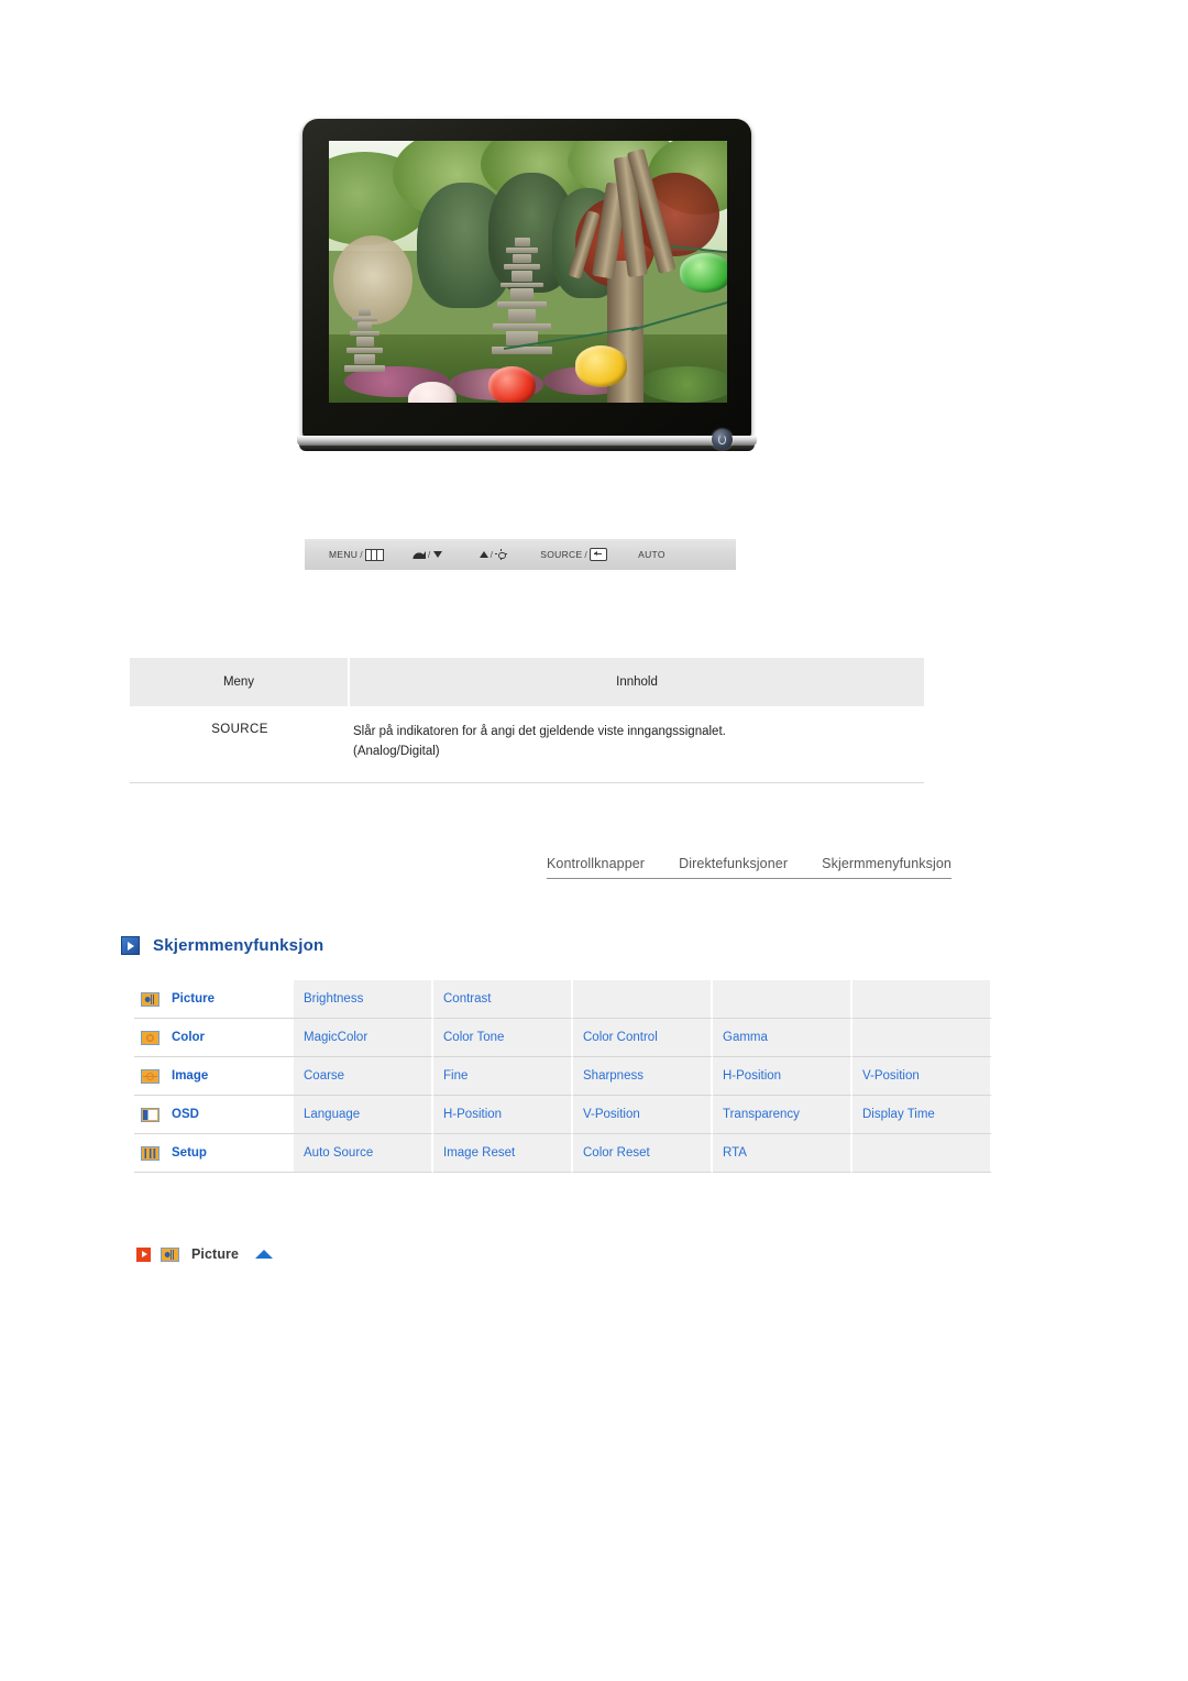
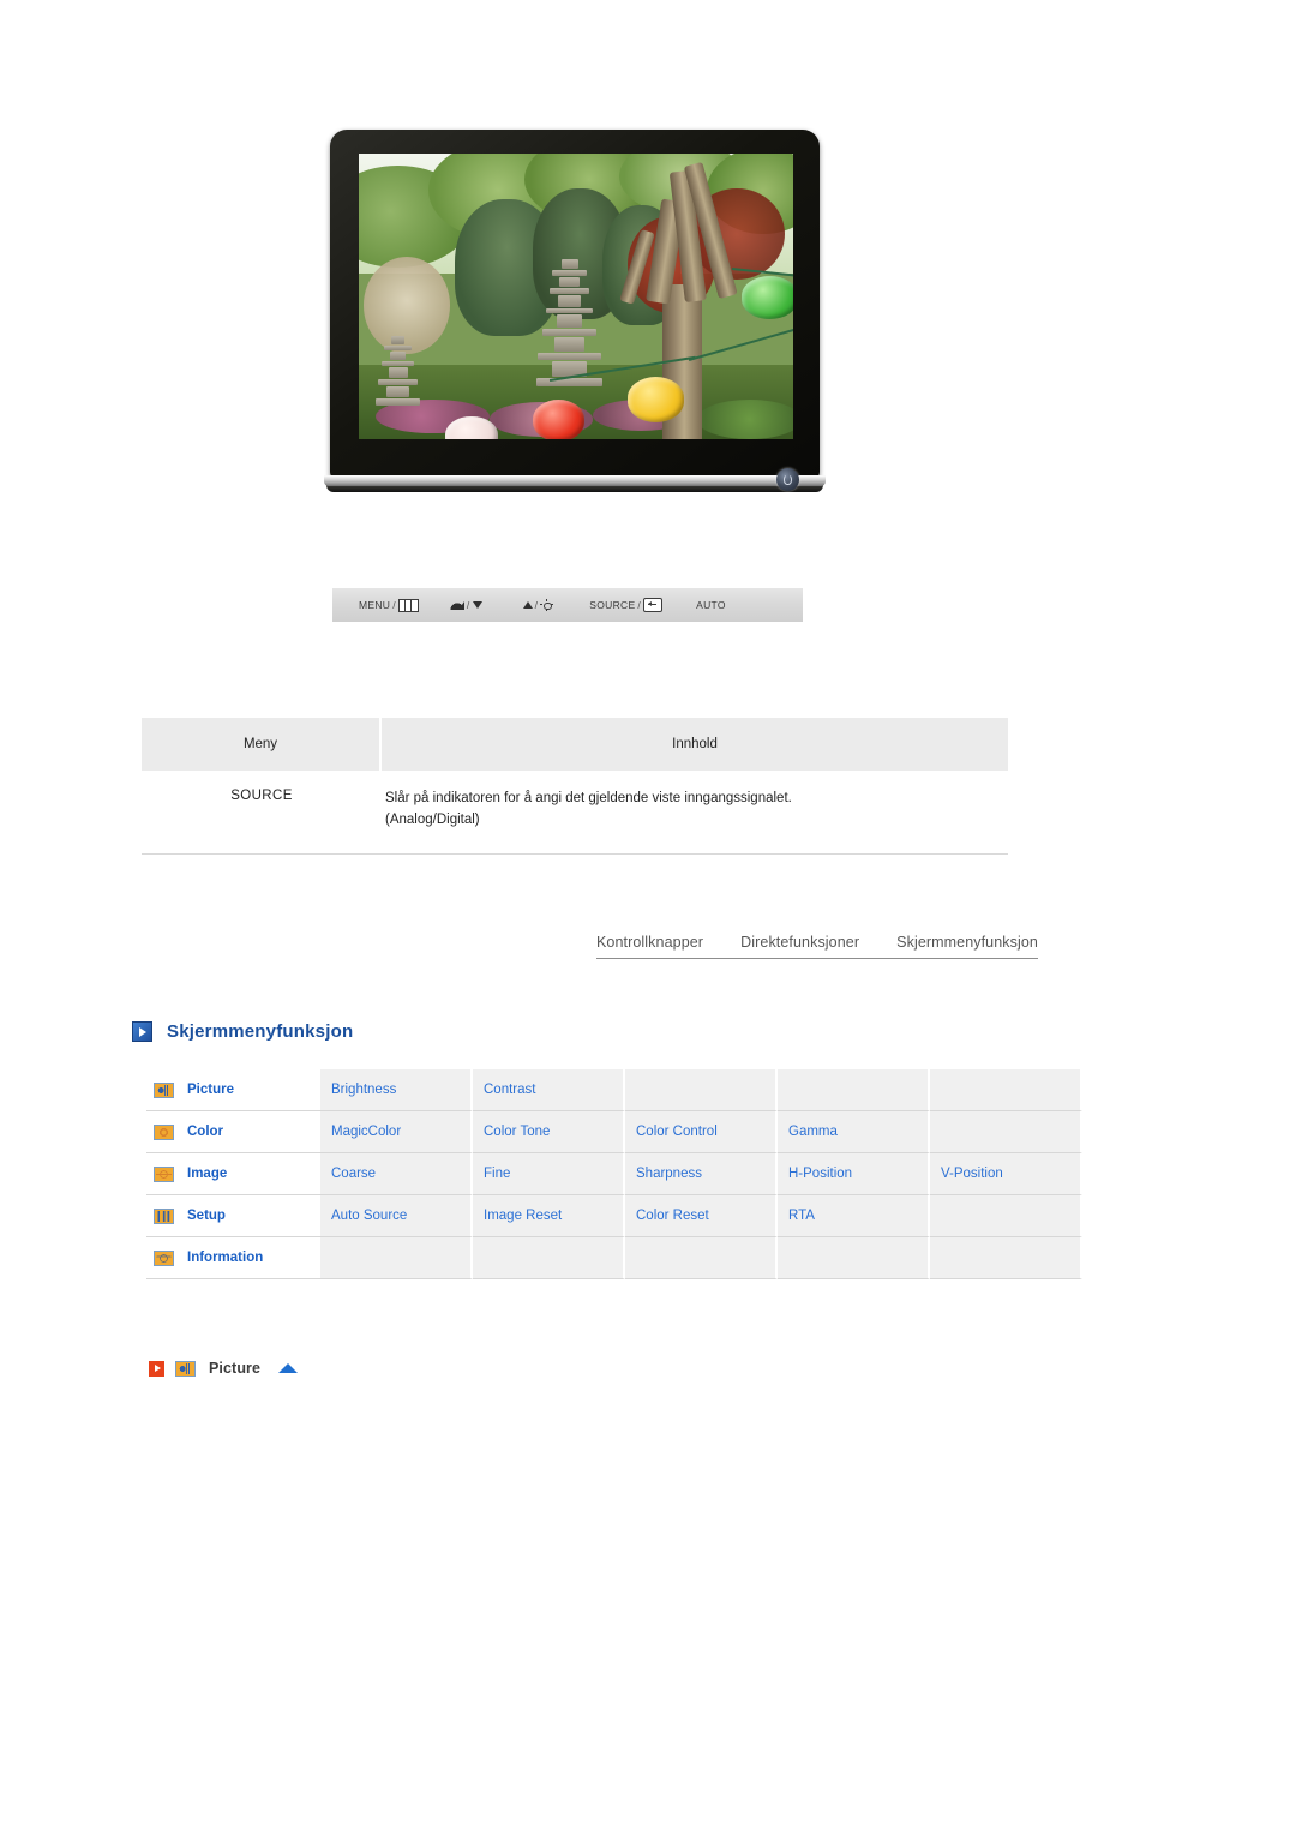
  MENU
  /
  /
  /
  SOURCE
  /
  AUTO
  Meny	Innhold
  SOURCE	Slår på indikatoren for å angi det gjeldende viste inngangssignalet. (Analog/Digital)
  Kontrollknapper
  Direktefunksjoner
  Skjermmenyfunksjon
  Skjermmenyfunksjon
  Picture	Brightness	Contrast
  Color	MagicColor	Color Tone	Color Control	Gamma
  Image	Coarse	Fine	Sharpness	H-Position	V-Position
- OSD	Language	H-Position	V-Position	Transparency	Display Time
  Setup	Auto Source	Image Reset	Color Reset	RTA
+ Information
  Picture
